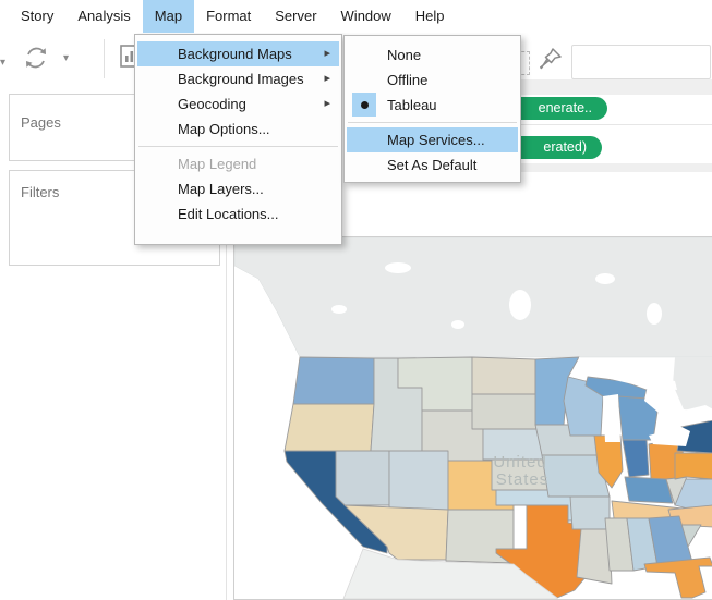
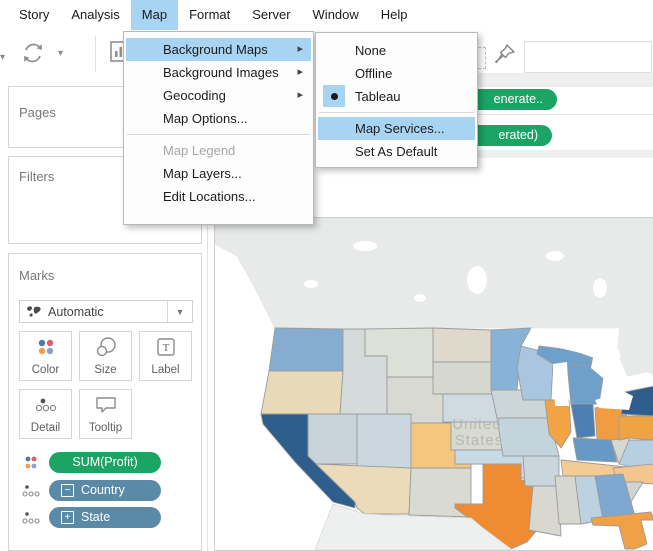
  Story
  Analysis
  Map
  Format
  Server
  Window
  Help
  ▾
  ▾
  enerate..
  erated)
  Pages
  Filters
+ Marks
+ Automatic
+ ▼
+ Color
+ Size
+ T
+ Label
+ Detail
+ Tooltip
+ SUM(Profit)
+ −
+ Country
+ +
+ State
  United
  States
  Background Maps
  ▸
  Background Images
  ▸
  Geocoding
  ▸
  Map Options...
  Map Legend
  Map Layers...
  Edit Locations...
  None
  Offline
  Tableau
  Map Services...
  Set As Default
